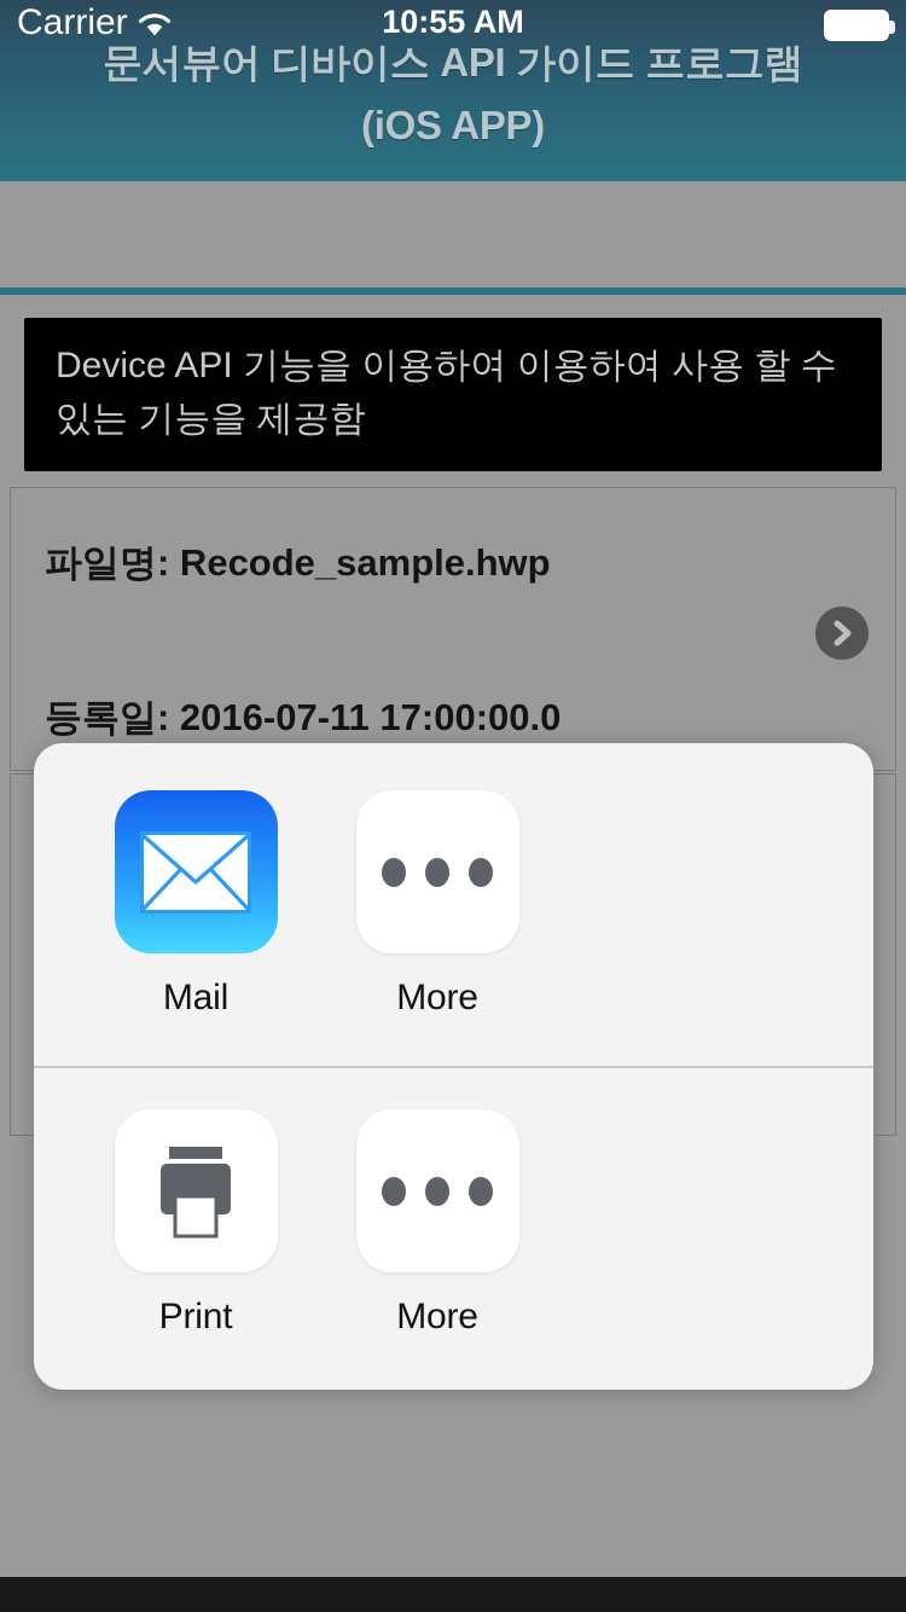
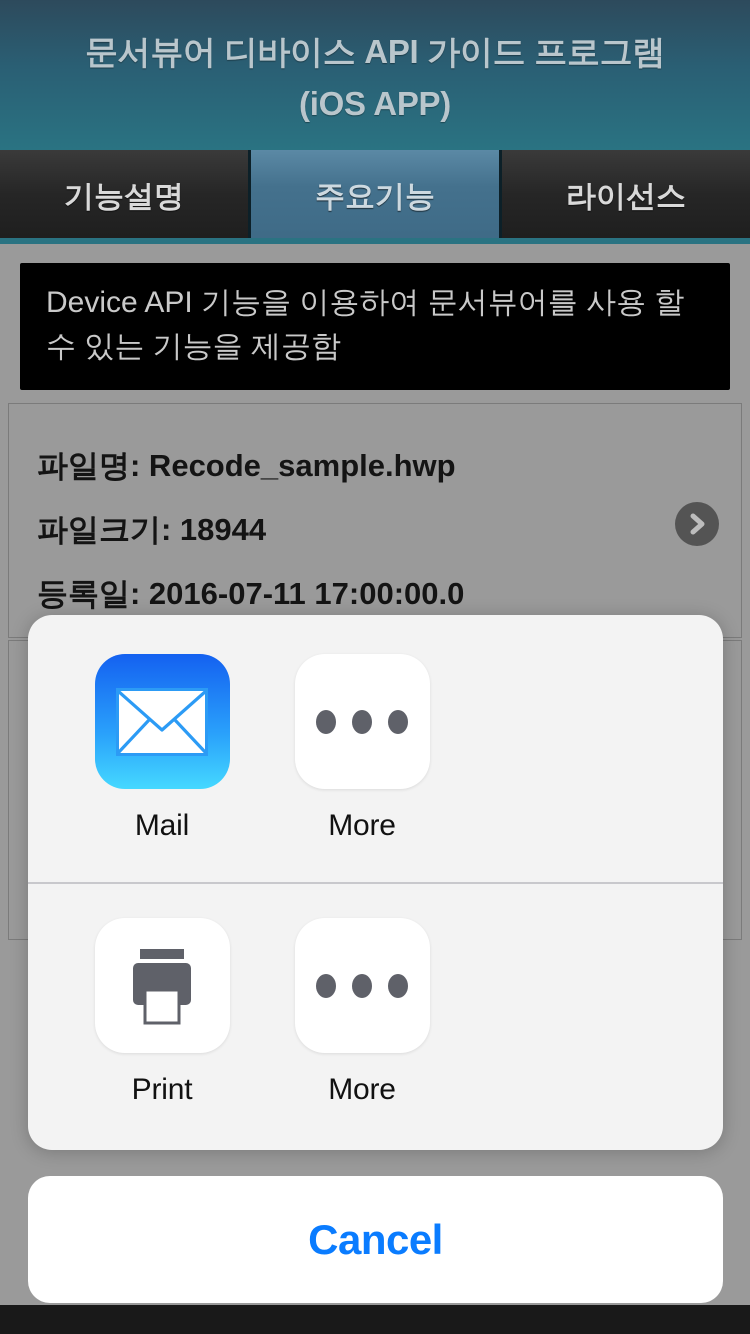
- Carrier
- 10:55 AM
  문서뷰어 디바이스 API 가이드 프로그램
  (iOS APP)
+ 기능설명
+ 주요기능
+ 라이선스
- Device API 기능을 이용하여 이용하여 사용 할 수 있는 기능을 제공함
+ Device API 기능을 이용하여 문서뷰어를 사용 할 수 있는 기능을 제공함
  파일명: Recode_sample.hwp
+ 파일크기: 18944
  등록일: 2016-07-11 17:00:00.0
  Mail
  More
  Print
  More
+ Cancel
